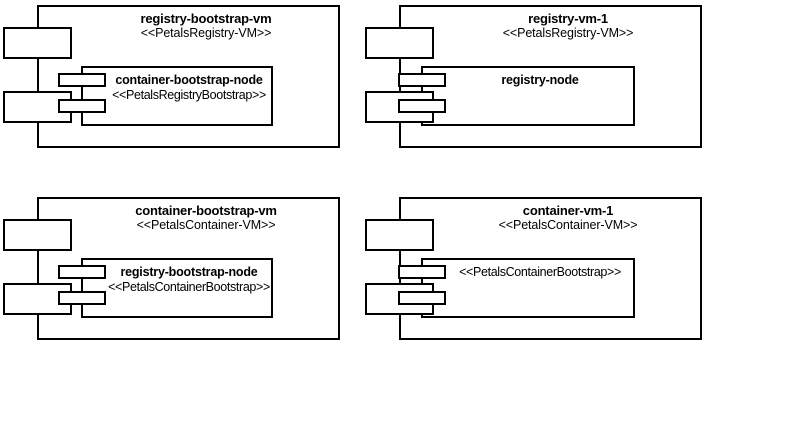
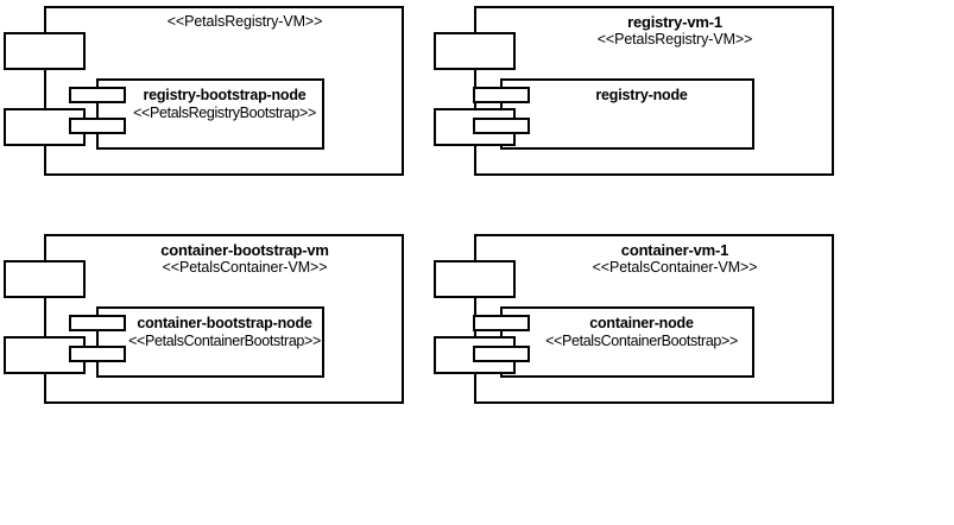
- registry-bootstrap-vm
  <<PetalsRegistry-VM>>
- container-bootstrap-node
+ registry-bootstrap-node
  <<PetalsRegistryBootstrap>>
  registry-vm-1
  <<PetalsRegistry-VM>>
  registry-node
  container-bootstrap-vm
  <<PetalsContainer-VM>>
- registry-bootstrap-node
+ container-bootstrap-node
  <<PetalsContainerBootstrap>>
  container-vm-1
  <<PetalsContainer-VM>>
+ container-node
  <<PetalsContainerBootstrap>>
